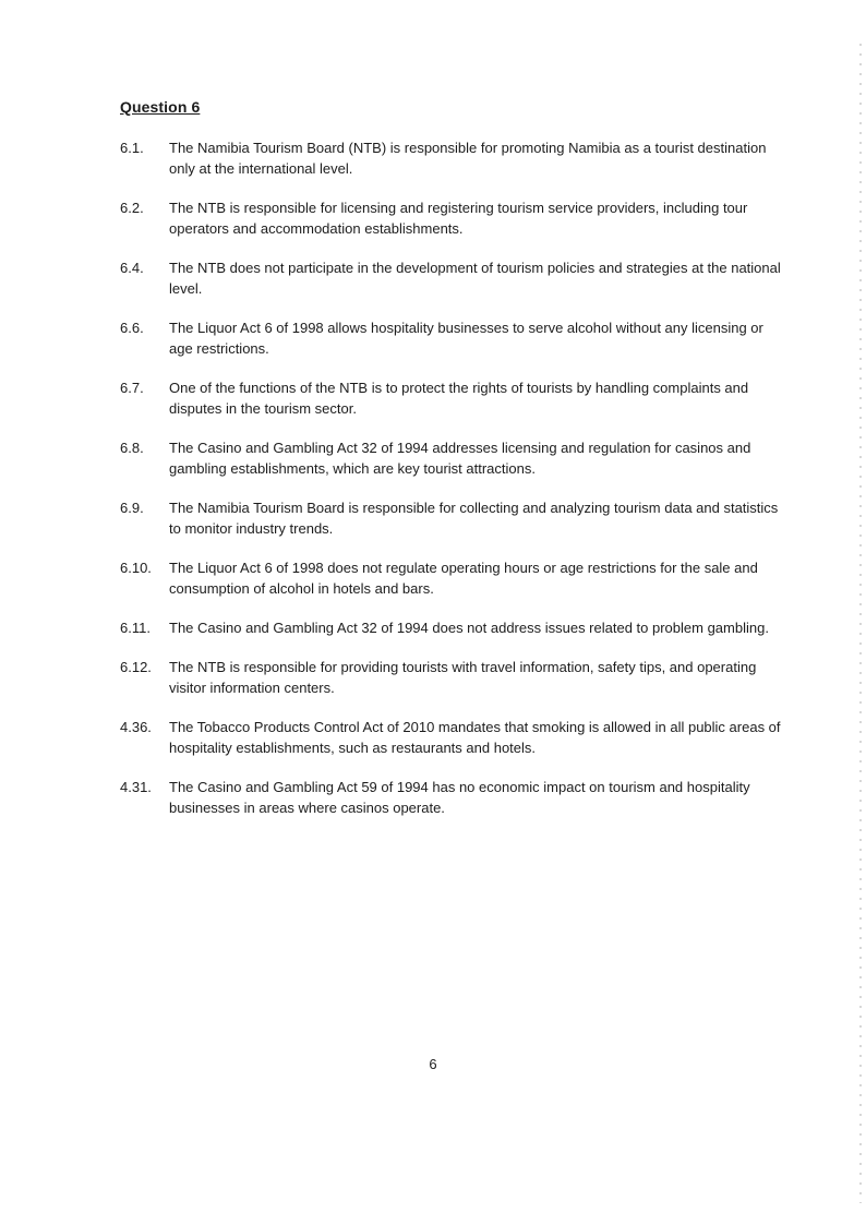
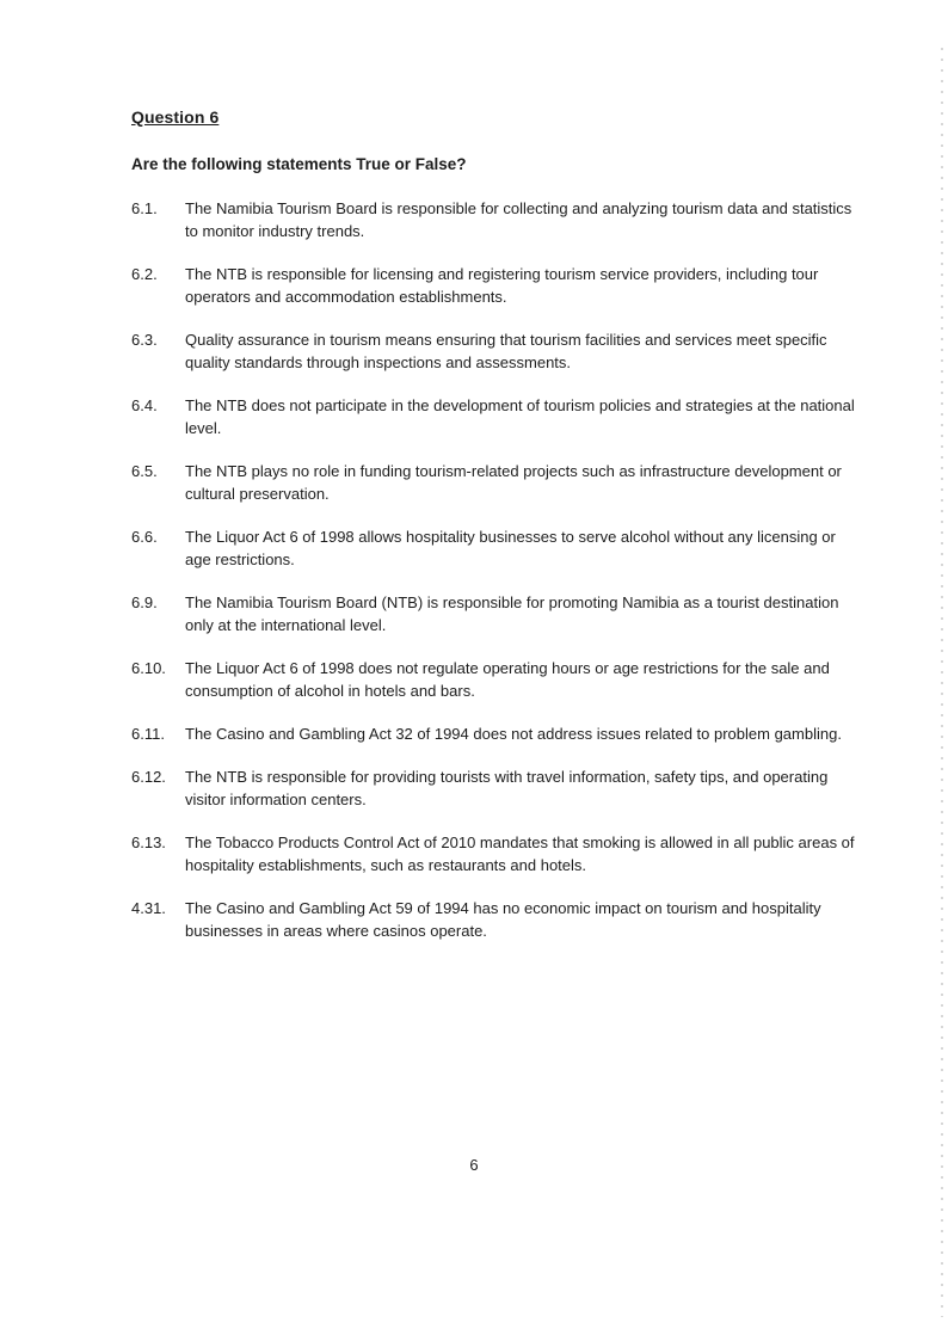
  Question 6
+ Are the following statements True or False?
  6.1.
- The Namibia Tourism Board (NTB) is responsible for promoting Namibia as a tourist destination only at the international level.
+ The Namibia Tourism Board is responsible for collecting and analyzing tourism data and statistics to monitor industry trends.
  6.2.
  The NTB is responsible for licensing and registering tourism service providers, including tour operators and accommodation establishments.
+ 6.3.
+ Quality assurance in tourism means ensuring that tourism facilities and services meet specific quality standards through inspections and assessments.
  6.4.
  The NTB does not participate in the development of tourism policies and strategies at the national level.
+ 6.5.
+ The NTB plays no role in funding tourism-related projects such as infrastructure development or cultural preservation.
  6.6.
  The Liquor Act 6 of 1998 allows hospitality businesses to serve alcohol without any licensing or age restrictions.
- 6.7.
- One of the functions of the NTB is to protect the rights of tourists by handling complaints and disputes in the tourism sector.
- 6.8.
- The Casino and Gambling Act 32 of 1994 addresses licensing and regulation for casinos and gambling establishments, which are key tourist attractions.
  6.9.
- The Namibia Tourism Board is responsible for collecting and analyzing tourism data and statistics to monitor industry trends.
+ The Namibia Tourism Board (NTB) is responsible for promoting Namibia as a tourist destination only at the international level.
  6.10.
  The Liquor Act 6 of 1998 does not regulate operating hours or age restrictions for the sale and consumption of alcohol in hotels and bars.
  6.11.
  The Casino and Gambling Act 32 of 1994 does not address issues related to problem gambling.
  6.12.
  The NTB is responsible for providing tourists with travel information, safety tips, and operating visitor information centers.
- 4.36.
+ 6.13.
  The Tobacco Products Control Act of 2010 mandates that smoking is allowed in all public areas of hospitality establishments, such as restaurants and hotels.
  4.31.
  The Casino and Gambling Act 59 of 1994 has no economic impact on tourism and hospitality businesses in areas where casinos operate.
  6
